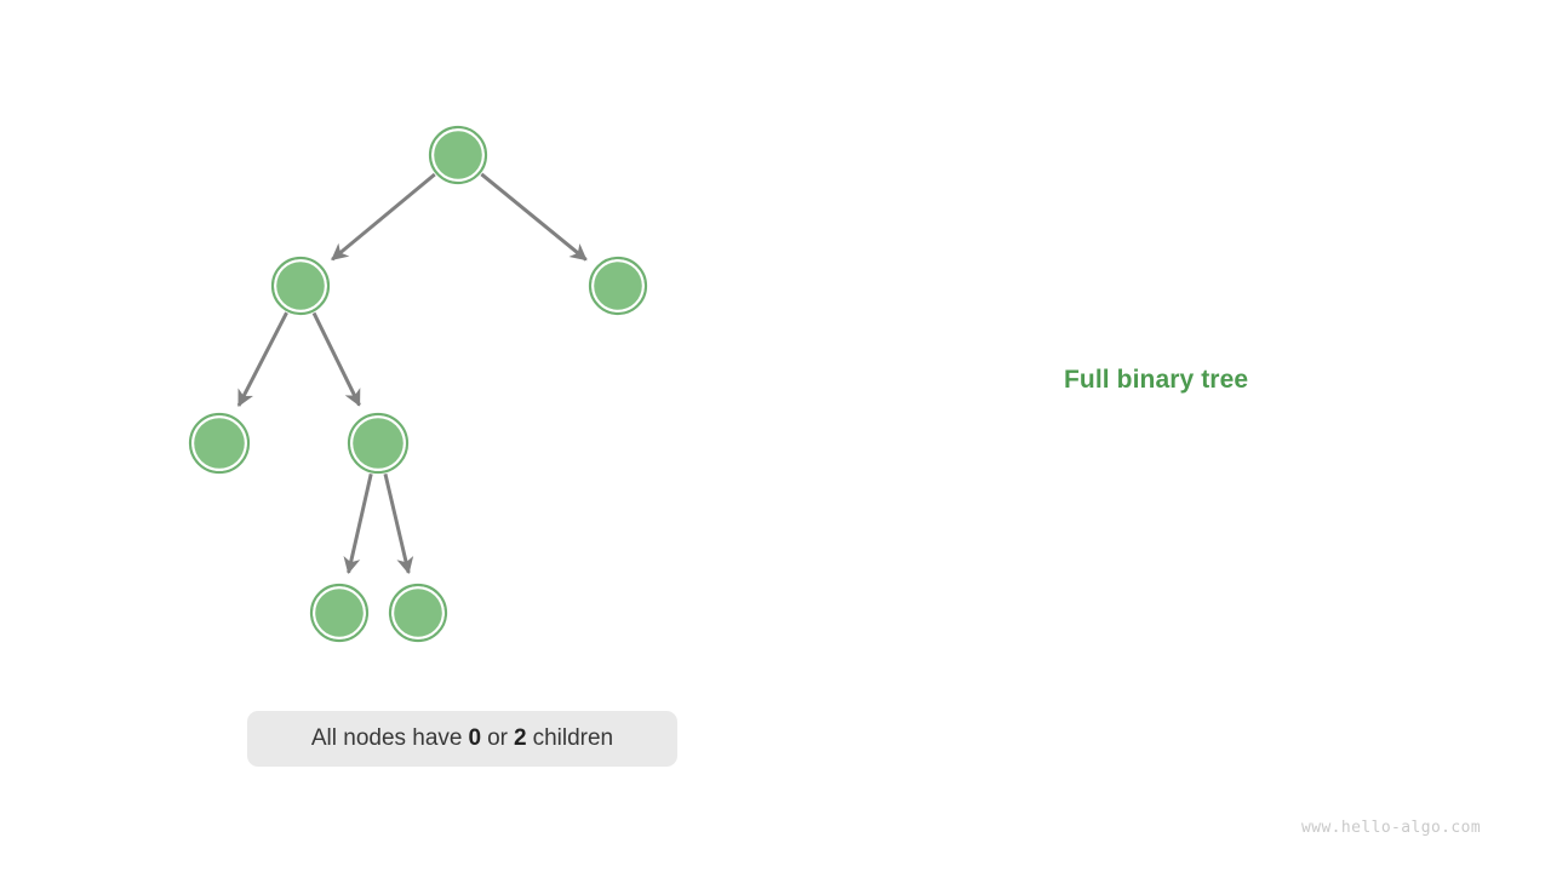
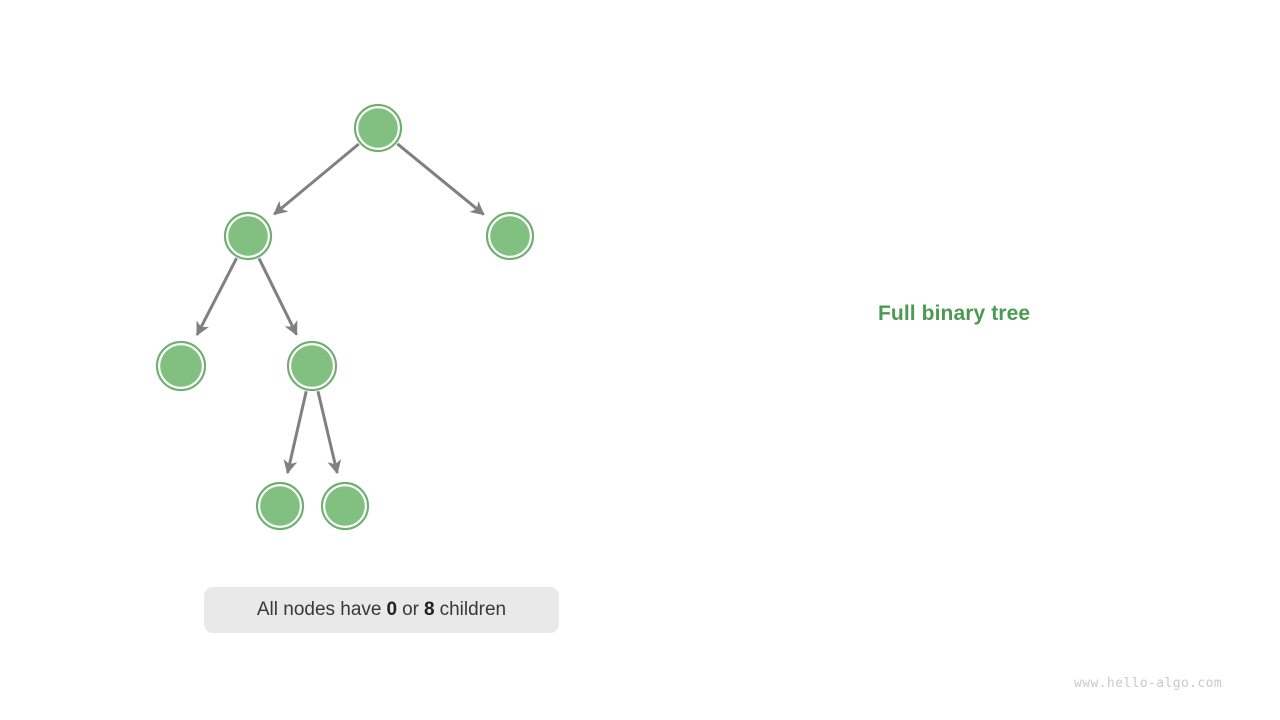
  Full binary tree
  All nodes have
  0
  or
- 2
+ 8
  children
  www.hello-algo.com
